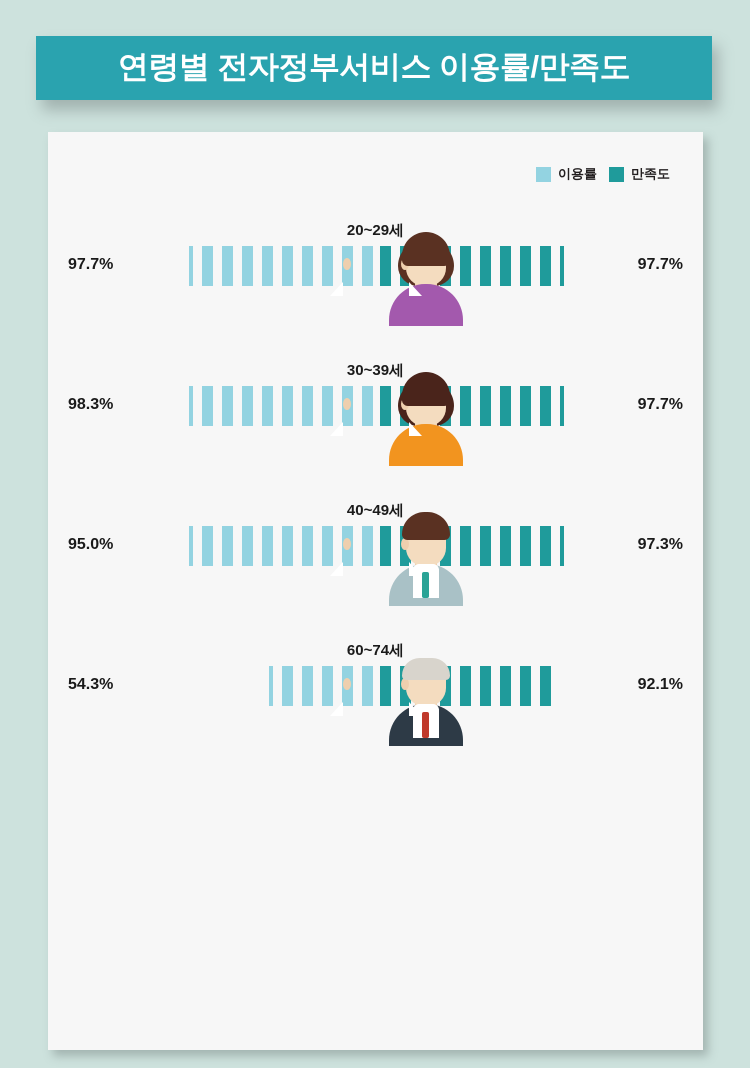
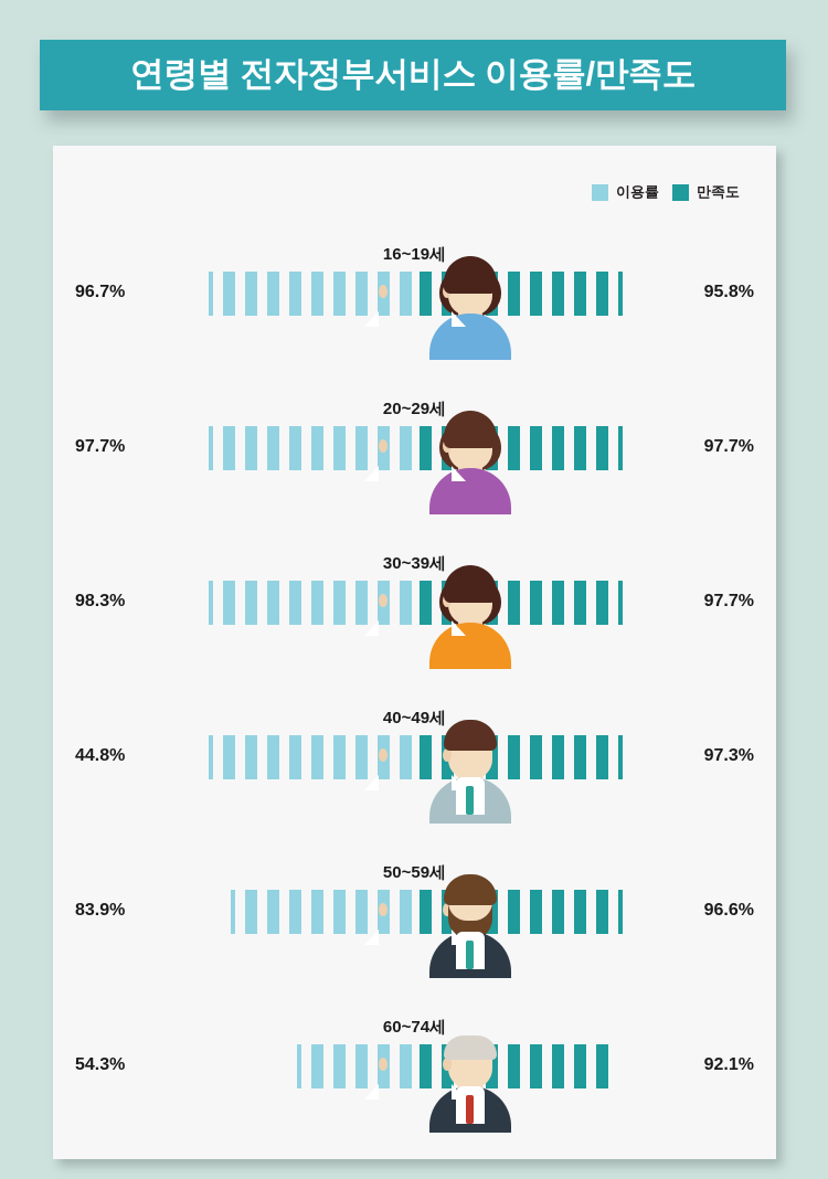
  연령별 전자정부서비스 이용률/만족도
  이용률
  만족도
+ 96.7%
+ 95.8%
+ 16~19세
  97.7%
  97.7%
  20~29세
  98.3%
  97.7%
  30~39세
- 95.0%
+ 44.8%
  97.3%
  40~49세
+ 83.9%
+ 96.6%
+ 50~59세
  54.3%
  92.1%
  60~74세
